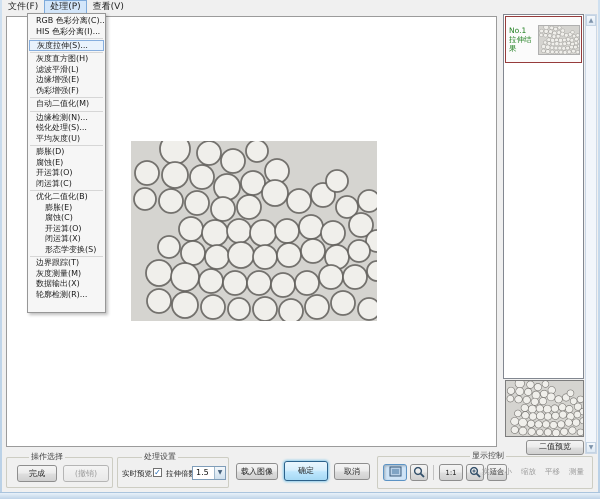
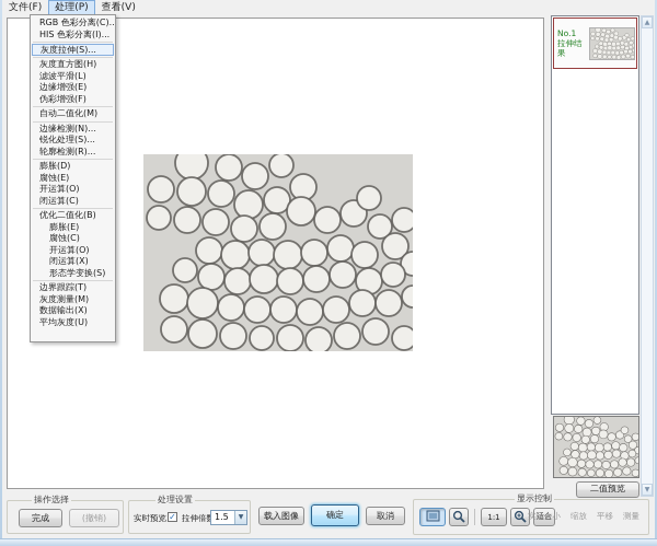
  文件(F)
  处理(P)
  查看(V)
  RGB 色彩分离(C)..
  HIS 色彩分离(I)...
  灰度拉伸(S)...
  灰度直方图(H)
  滤波平滑(L)
  边缘增强(E)
  伪彩增强(F)
  自动二值化(M)
  边缘检测(N)...
  锐化处理(S)...
- 平均灰度(U)
+ 轮廓检测(R)...
  膨胀(D)
  腐蚀(E)
  开运算(O)
  闭运算(C)
  优化二值化(B)
  膨胀(E)
  腐蚀(C)
  开运算(O)
  闭运算(X)
  形态学变换(S)
  边界跟踪(T)
  灰度测量(M)
  数据输出(X)
- 轮廓检测(R)...
+ 平均灰度(U)
  No.1
  拉伸结果
  二值预览
  操作选择
  完成
  (撤销)
  处理设置
  实时预览
  ✓
  1.5
  载入图像
  确定
  取消
  显示控制
  1:1
  适合
  实际大小
  缩放
  平移
  测量
